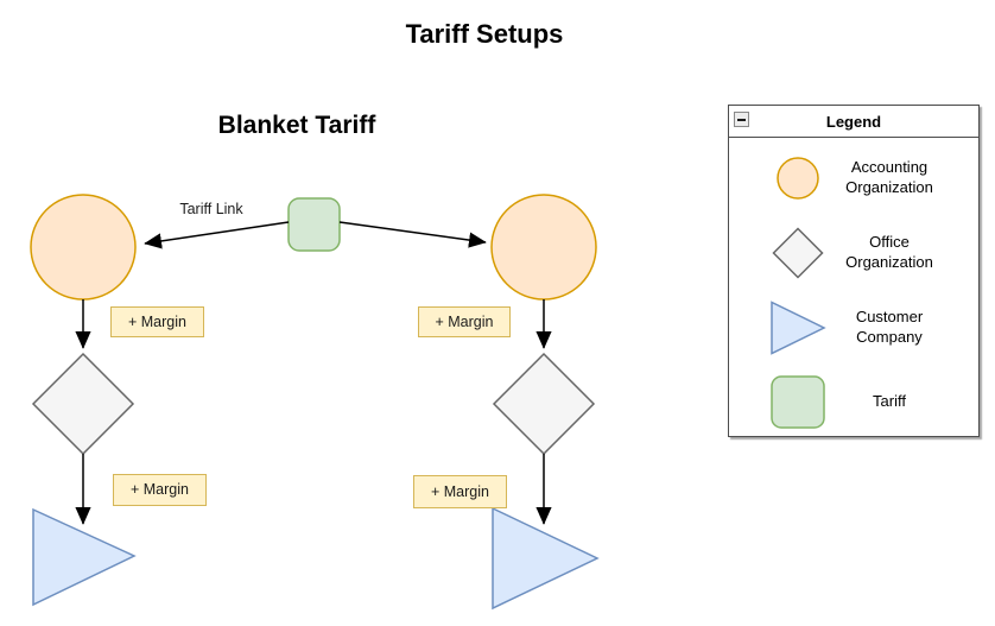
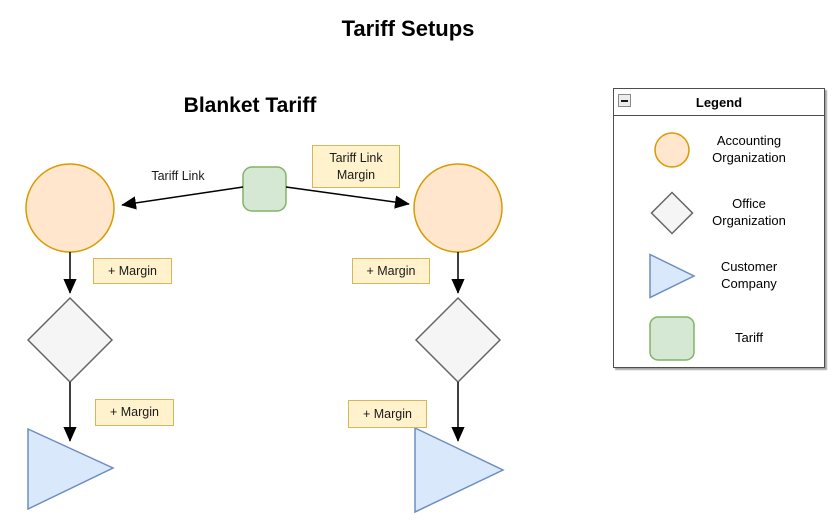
  Tariff Setups
  Blanket Tariff
  Tariff Link
+ Tariff Link Margin
  + Margin
  + Margin
  + Margin
  + Margin
  Legend
  Accounting Organization
  Office Organization
  Customer Company
  Tariff
